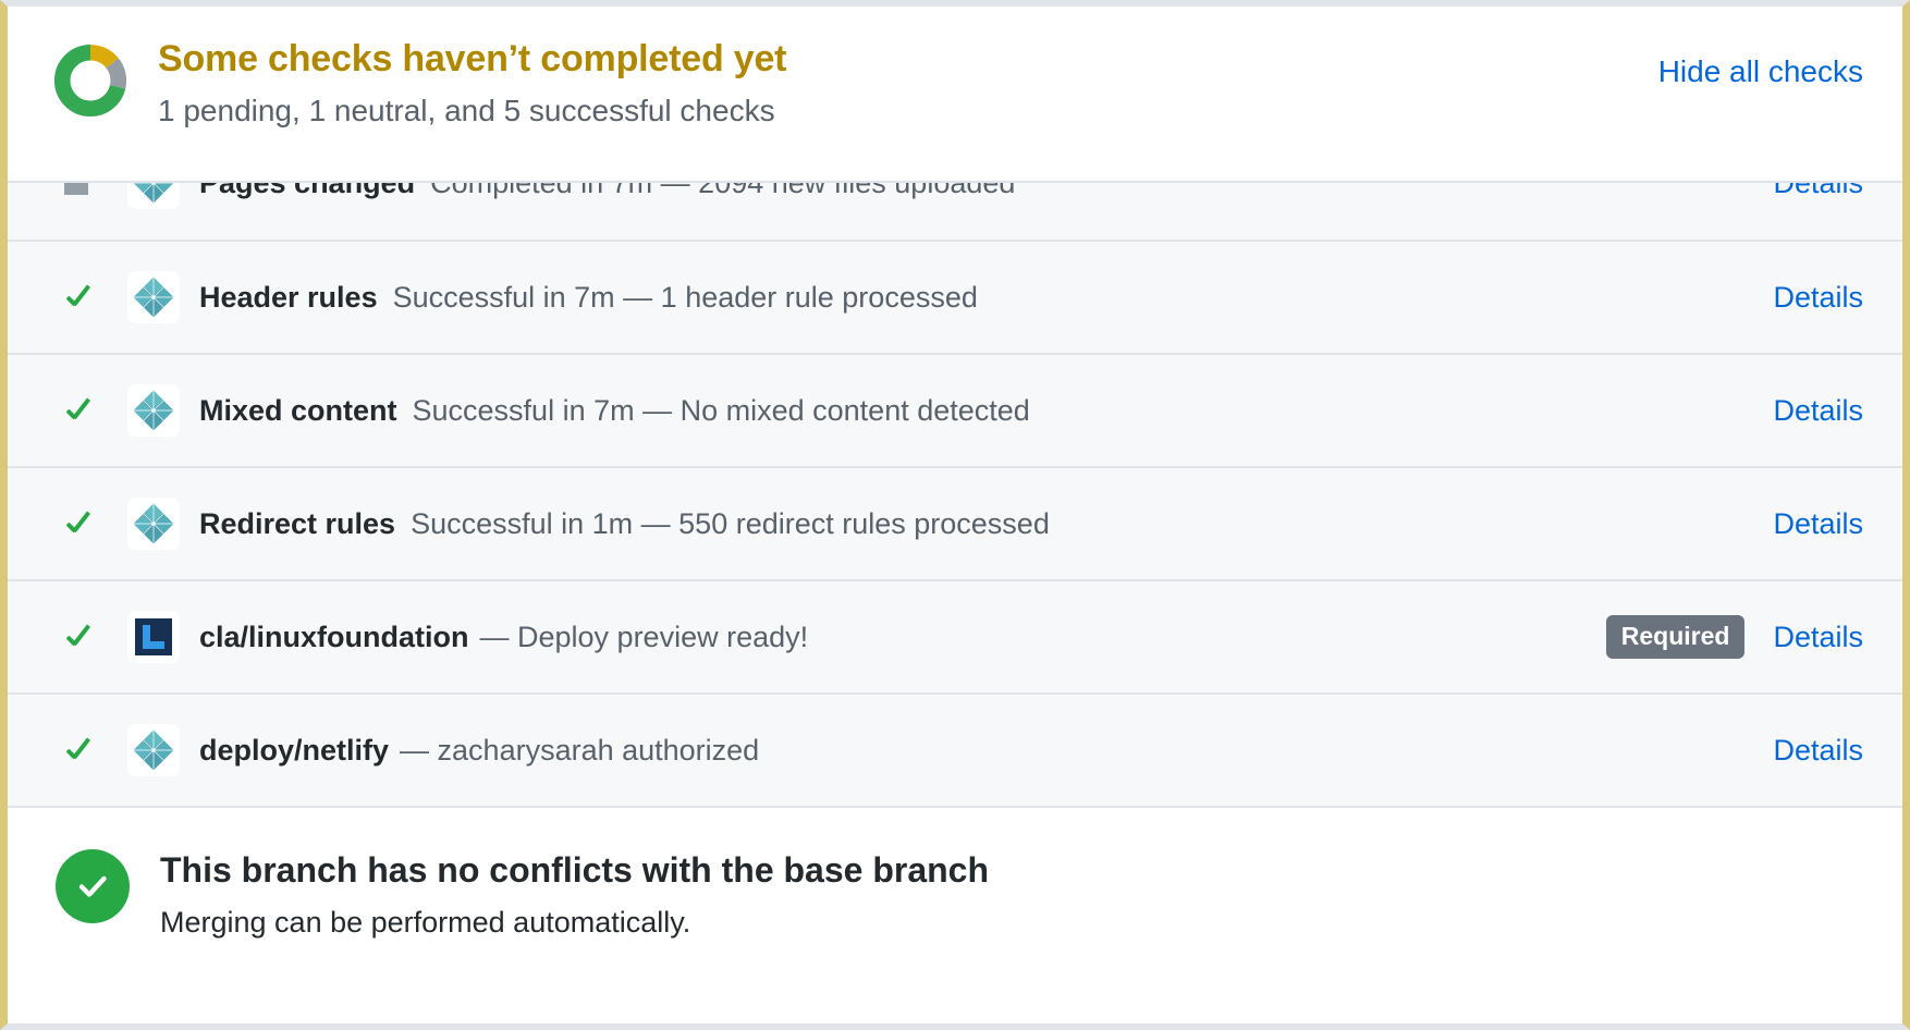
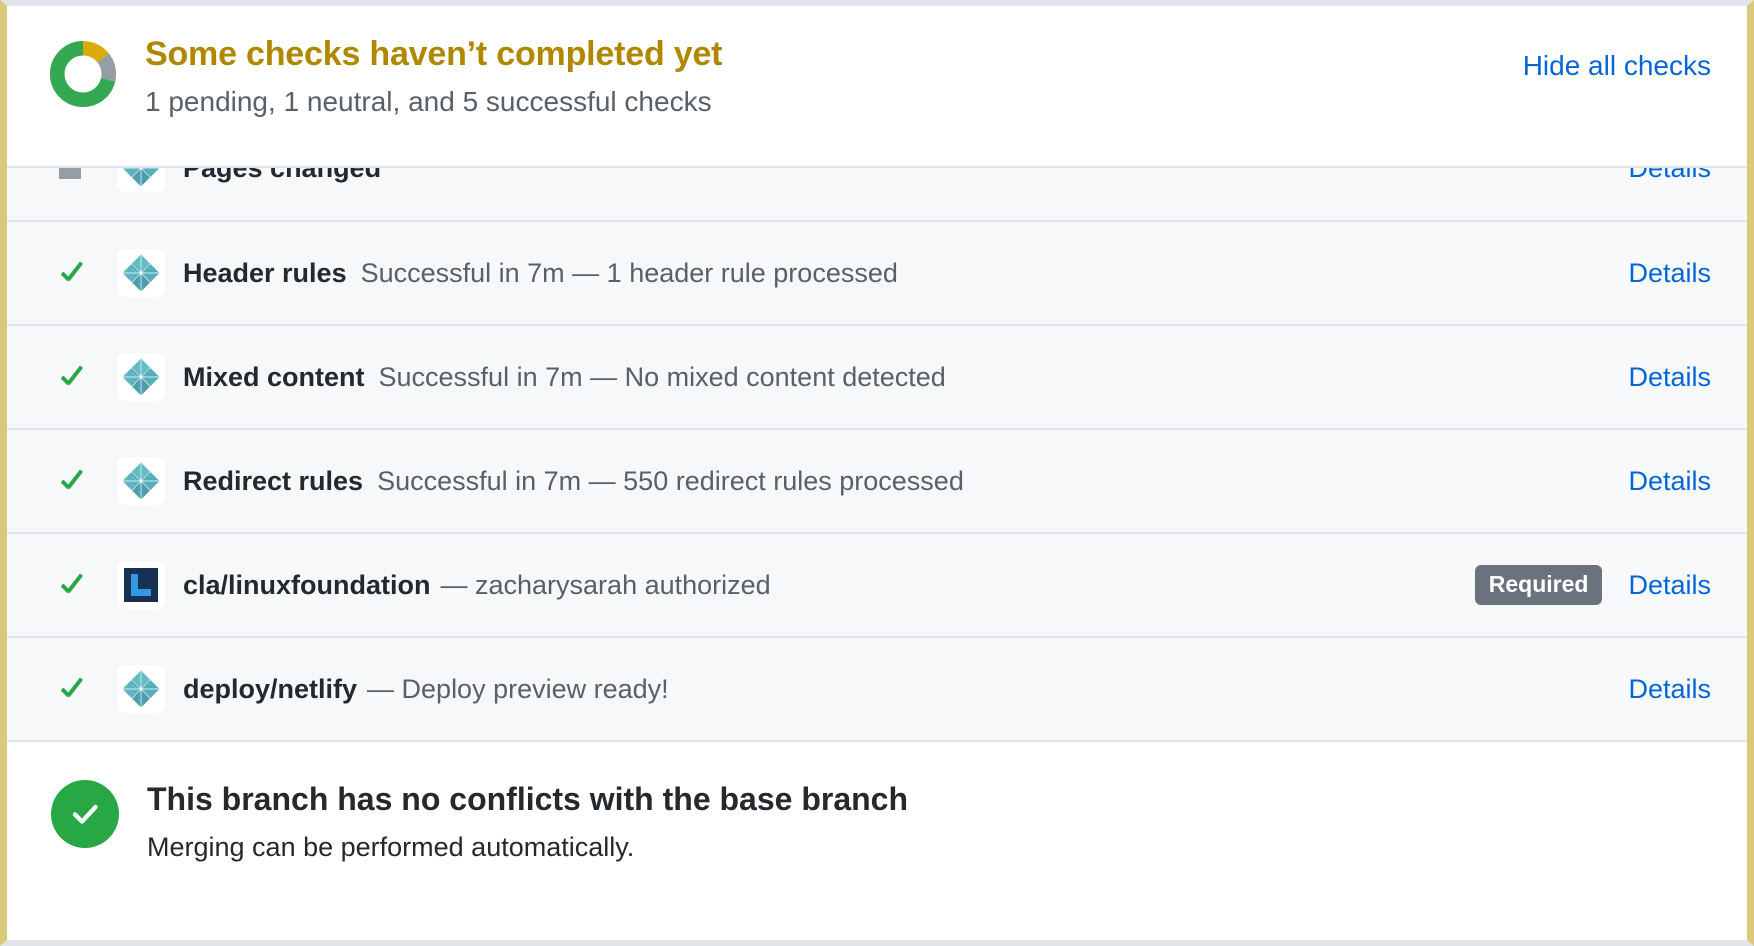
  Some checks haven’t completed yet
  1 pending, 1 neutral, and 5 successful checks
  Hide all checks
  Pages changed
- Completed in 7m — 2094 new files uploaded
  Details
  Header rules
  Successful in 7m — 1 header rule processed
  Details
  Mixed content
  Successful in 7m — No mixed content detected
  Details
  Redirect rules
- Successful in 1m — 550 redirect rules processed
+ Successful in 7m — 550 redirect rules processed
  Details
  cla/linuxfoundation
- — Deploy preview ready!
+ — zacharysarah authorized
  Required
  Details
  deploy/netlify
- — zacharysarah authorized
+ — Deploy preview ready!
  Details
  This branch has no conflicts with the base branch
  Merging can be performed automatically.
